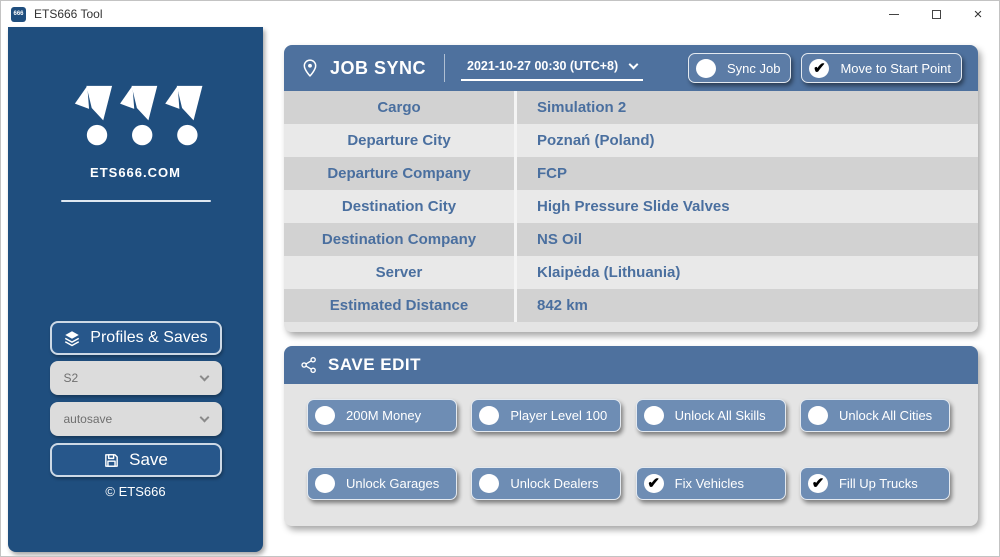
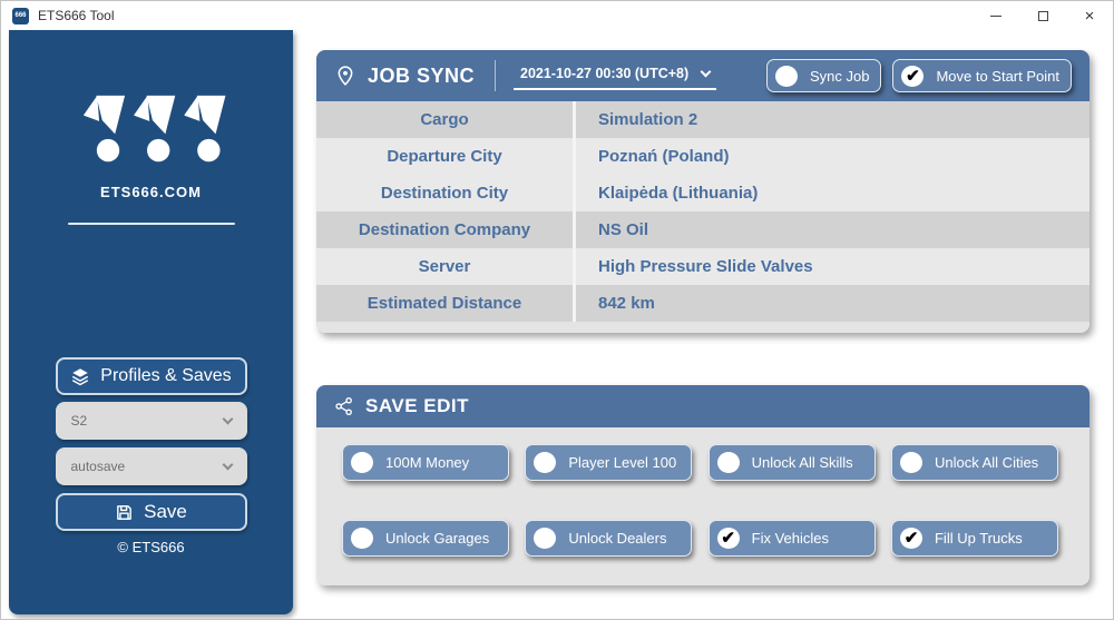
  ETS666 Tool
  ×
  ETS666.COM
  Profiles & Saves
  S2
  autosave
  Save
  © ETS666
  JOB SYNC
  2021-10-27 00:30 (UTC+8)
  Sync Job
  ✔
  Move to Start Point
  Cargo
  Simulation 2
  Departure City
  Poznań (Poland)
- Departure Company
- FCP
  Destination City
- High Pressure Slide Valves
+ Klaipėda (Lithuania)
  Destination Company
  NS Oil
  Server
- Klaipėda (Lithuania)
+ High Pressure Slide Valves
  Estimated Distance
  842 km
  SAVE EDIT
- 200M Money
+ 100M Money
  Player Level 100
  Unlock All Skills
  Unlock All Cities
  Unlock Garages
  Unlock Dealers
  ✔
  Fix Vehicles
  ✔
  Fill Up Trucks
